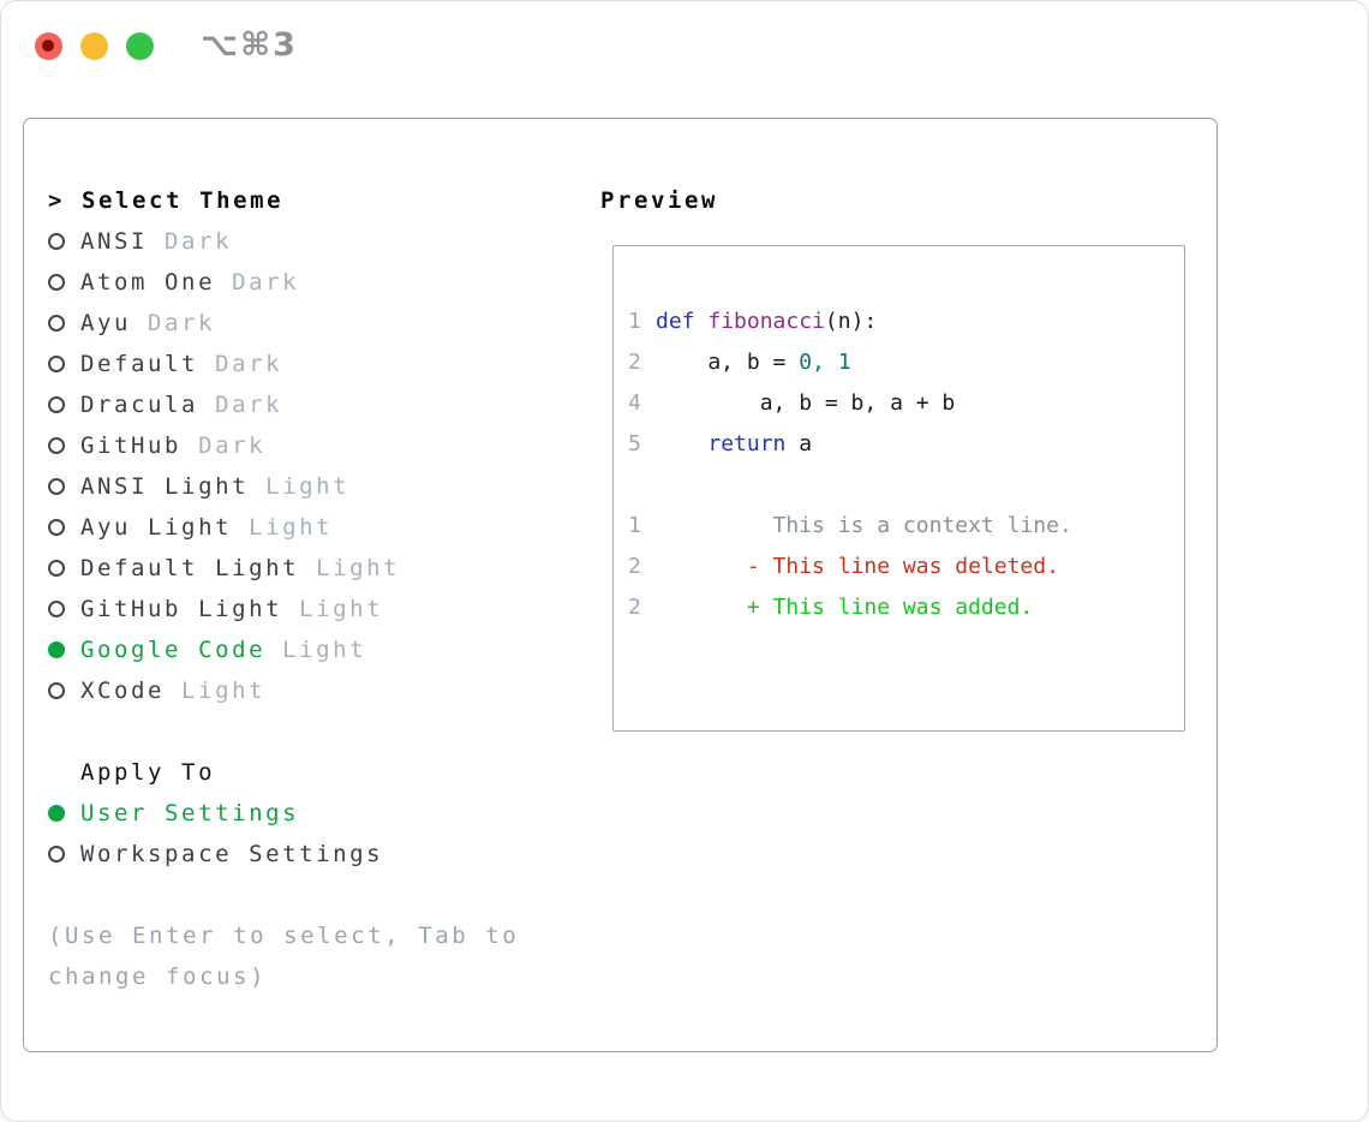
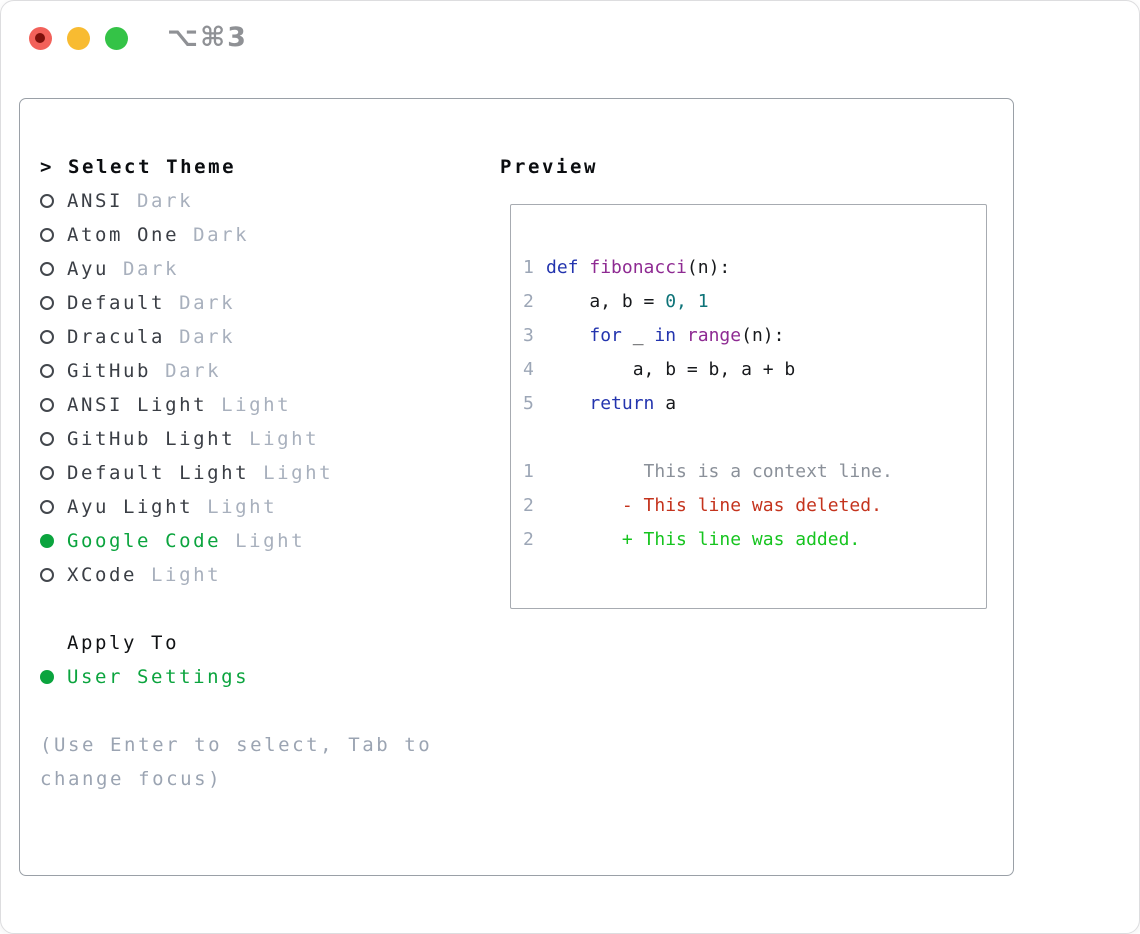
  ⌥⌘3
  > Select Theme
  ANSI
  Dark
  Atom One
  Dark
  Ayu
  Dark
  Default
  Dark
  Dracula
  Dark
  GitHub
  Dark
  ANSI Light
  Light
- Ayu Light
+ GitHub Light
  Light
  Default Light
  Light
- GitHub Light
+ Ayu Light
  Light
  Google Code
  Light
  XCode
  Light
  Apply To
  User Settings
- Workspace Settings
  (Use Enter to select, Tab to
  change focus)
  Preview
  1 def fibonacci(n):
  2 a, b = 0, 1
+ 3 for _ in range(n):
  4 a, b = b, a + b
  5 return a
  1 This is a context line.
  2 - This line was deleted.
  2 + This line was added.
